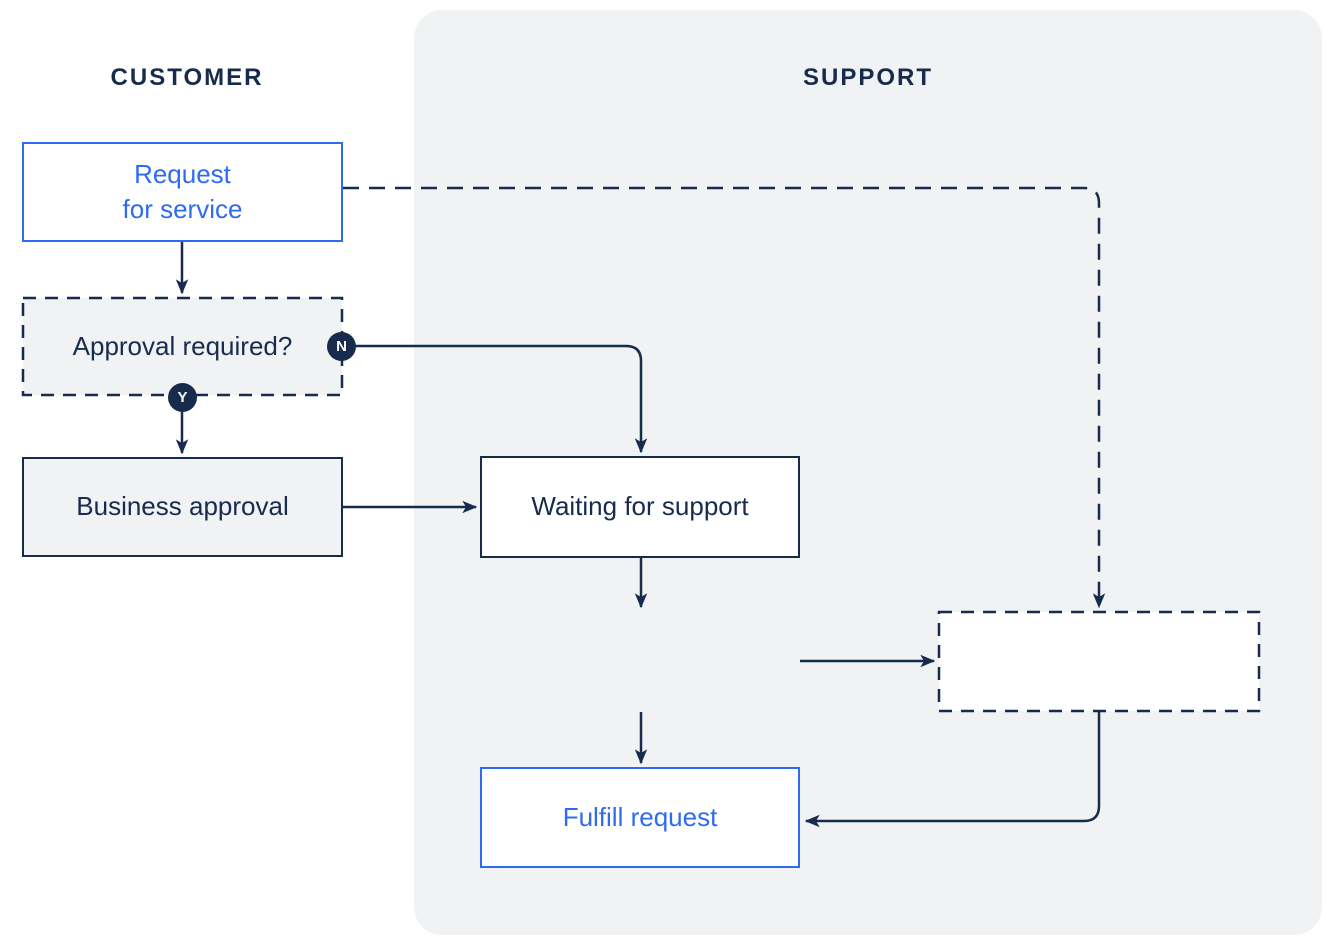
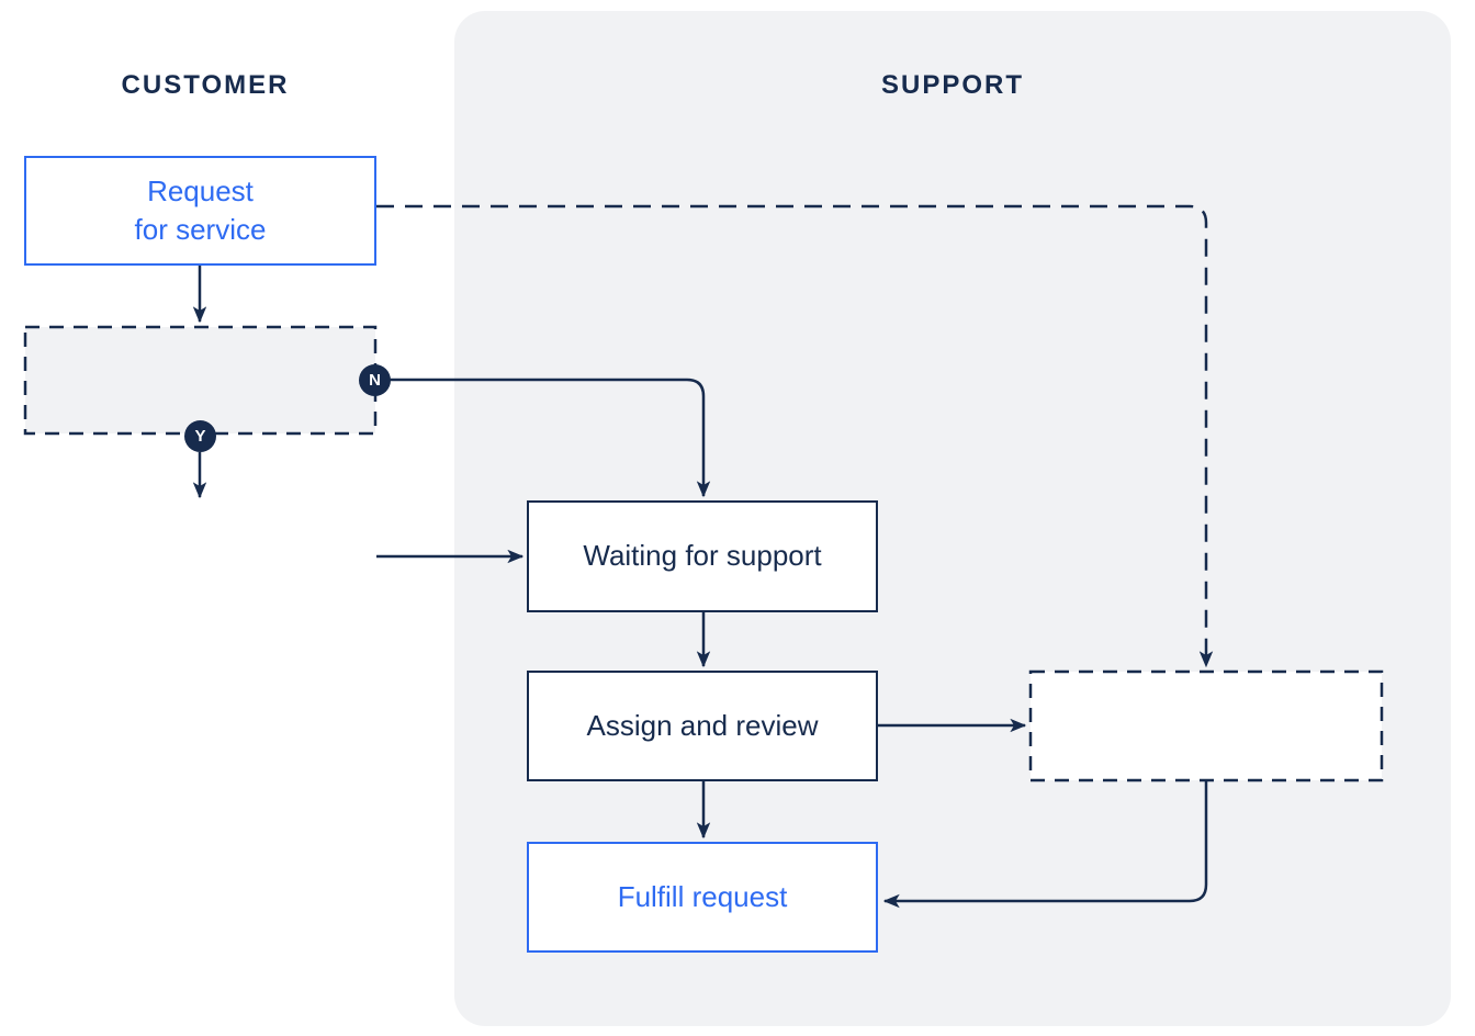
  CUSTOMER
  SUPPORT
  Request
  for service
- Approval required?
- Business approval
  Waiting for support
+ Assign and review
  Fulfill request
  N
  Y
